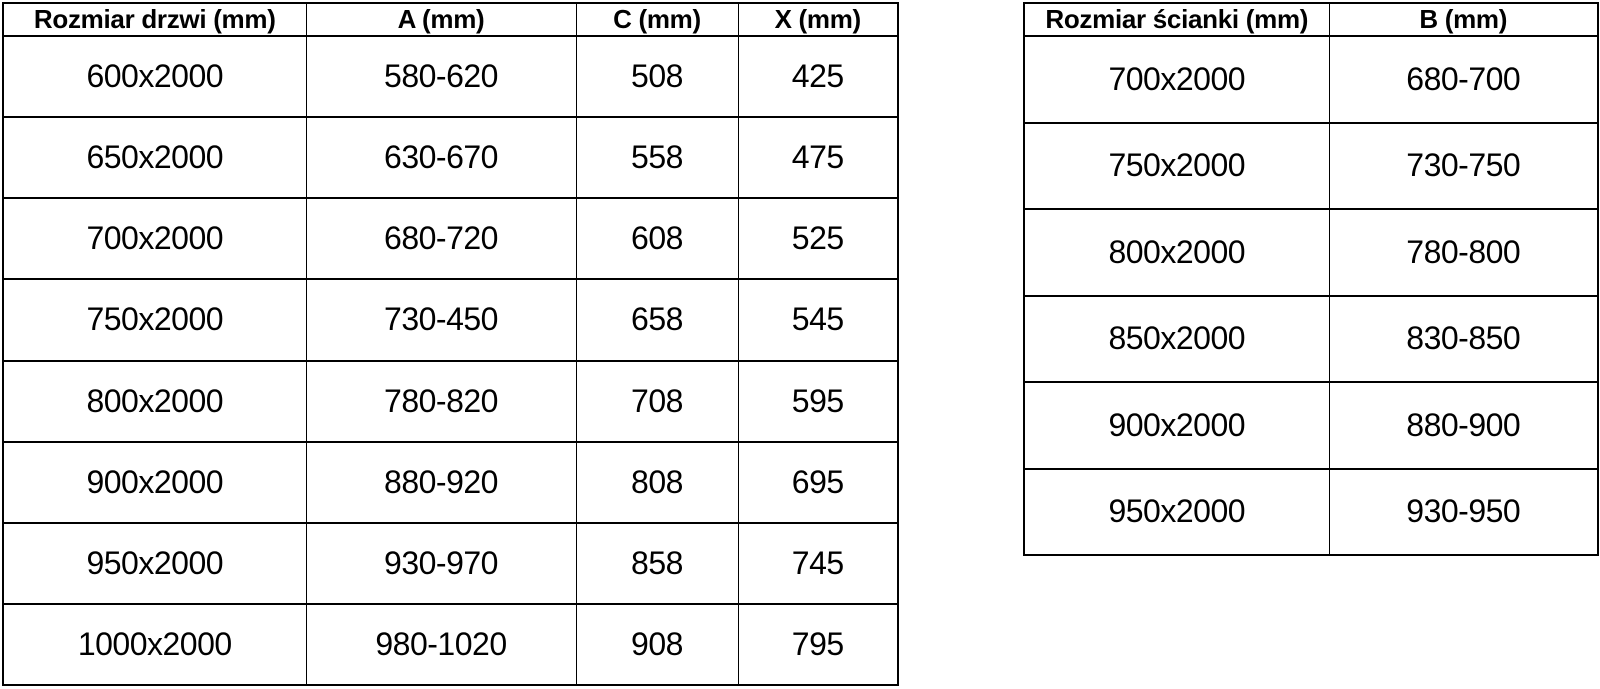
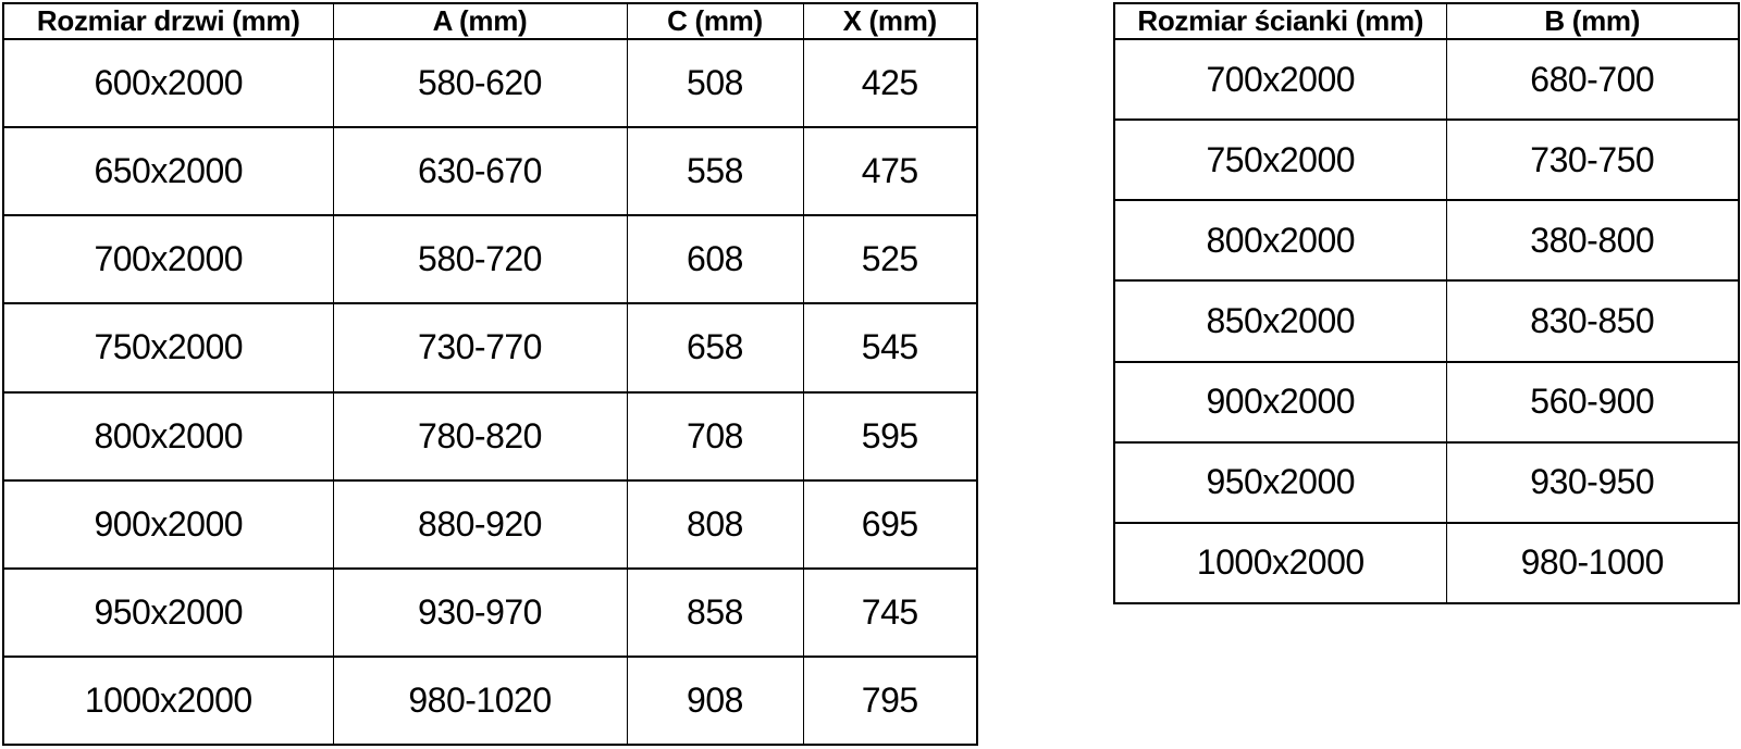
  Rozmiar drzwi (mm)	A (mm)	C (mm)	X (mm)
  600x2000	580-620	508	425
  650x2000	630-670	558	475
- 700x2000	680-720	608	525
+ 700x2000	580-720	608	525
- 750x2000	730-450	658	545
+ 750x2000	730-770	658	545
  800x2000	780-820	708	595
  900x2000	880-920	808	695
  950x2000	930-970	858	745
  1000x2000	980-1020	908	795
  Rozmiar ścianki (mm)	B (mm)
  700x2000	680-700
  750x2000	730-750
- 800x2000	780-800
+ 800x2000	380-800
  850x2000	830-850
- 900x2000	880-900
+ 900x2000	560-900
  950x2000	930-950
+ 1000x2000	980-1000
